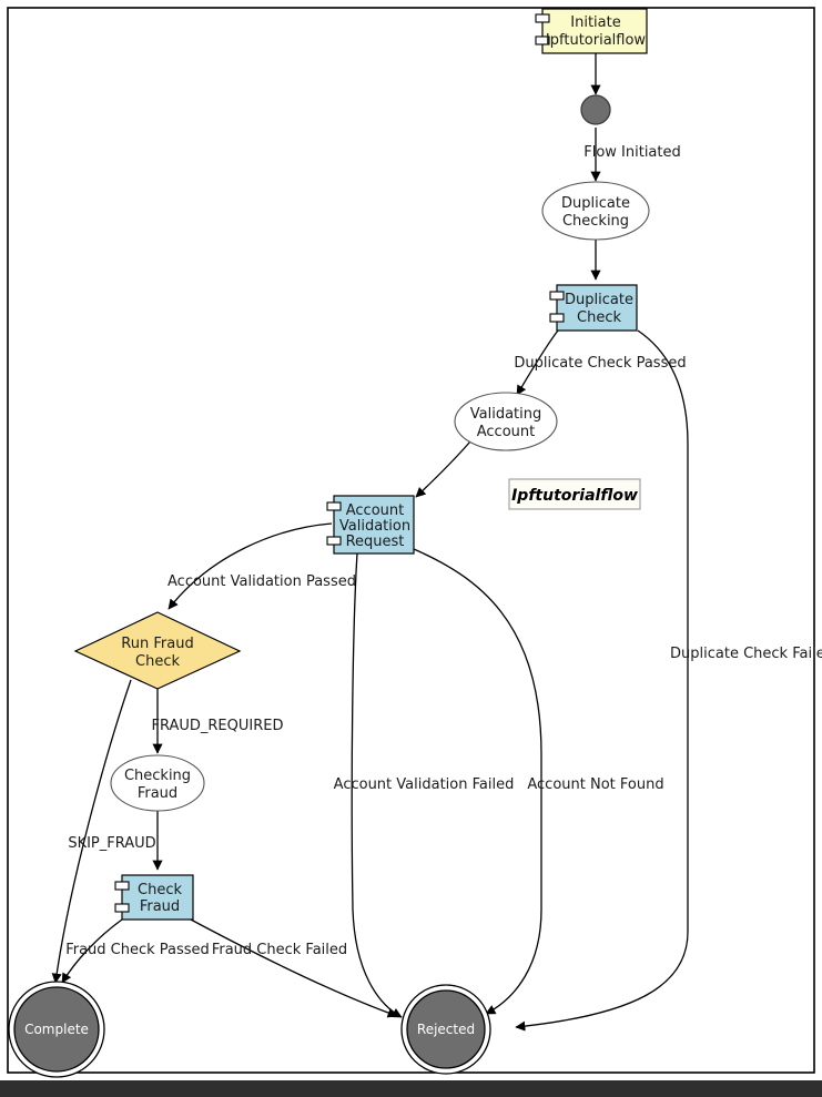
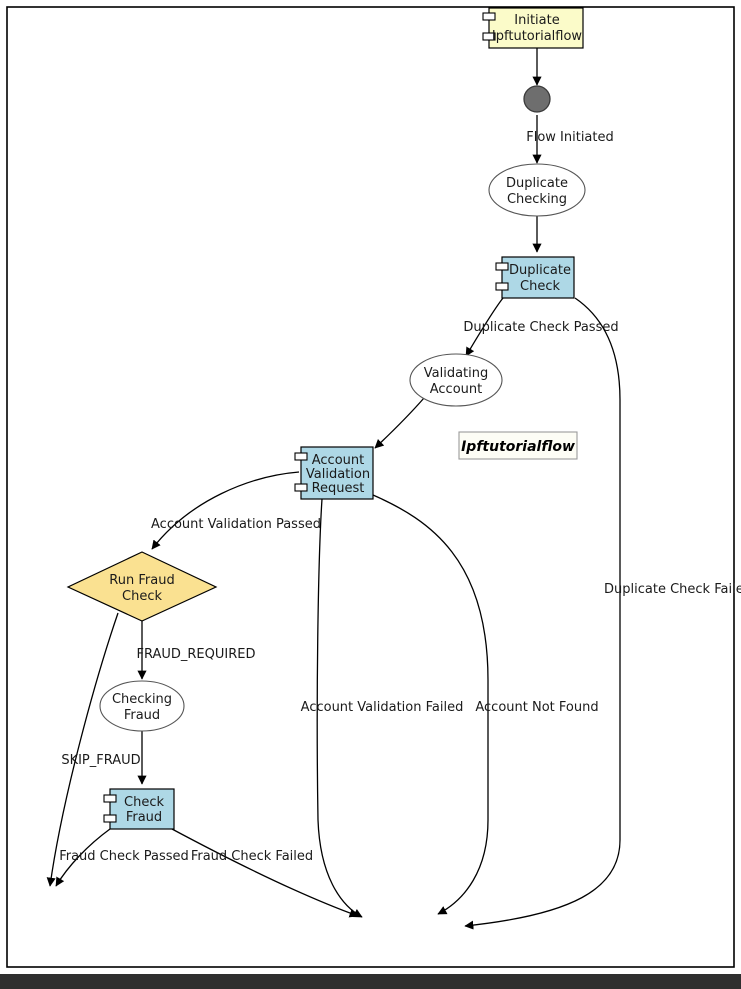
  Flow Initiated
  Duplicate Check Passed
  Duplicate Check Faile
  Account Validation Passed
  Account Validation Failed
  Account Not Found
  FRAUD_REQUIRED
  SKIP_FRAUD
  Fraud Check Passed
  Fraud Check Failed
  Initiate
  Ipftutorialflow
  Duplicate
  Checking
  Duplicate
  Check
  Validating
  Account
  Account
  Validation
  Request
  Ipftutorialflow
  Run Fraud
  Check
  Checking
  Fraud
  Check
  Fraud
- Complete
- Rejected
